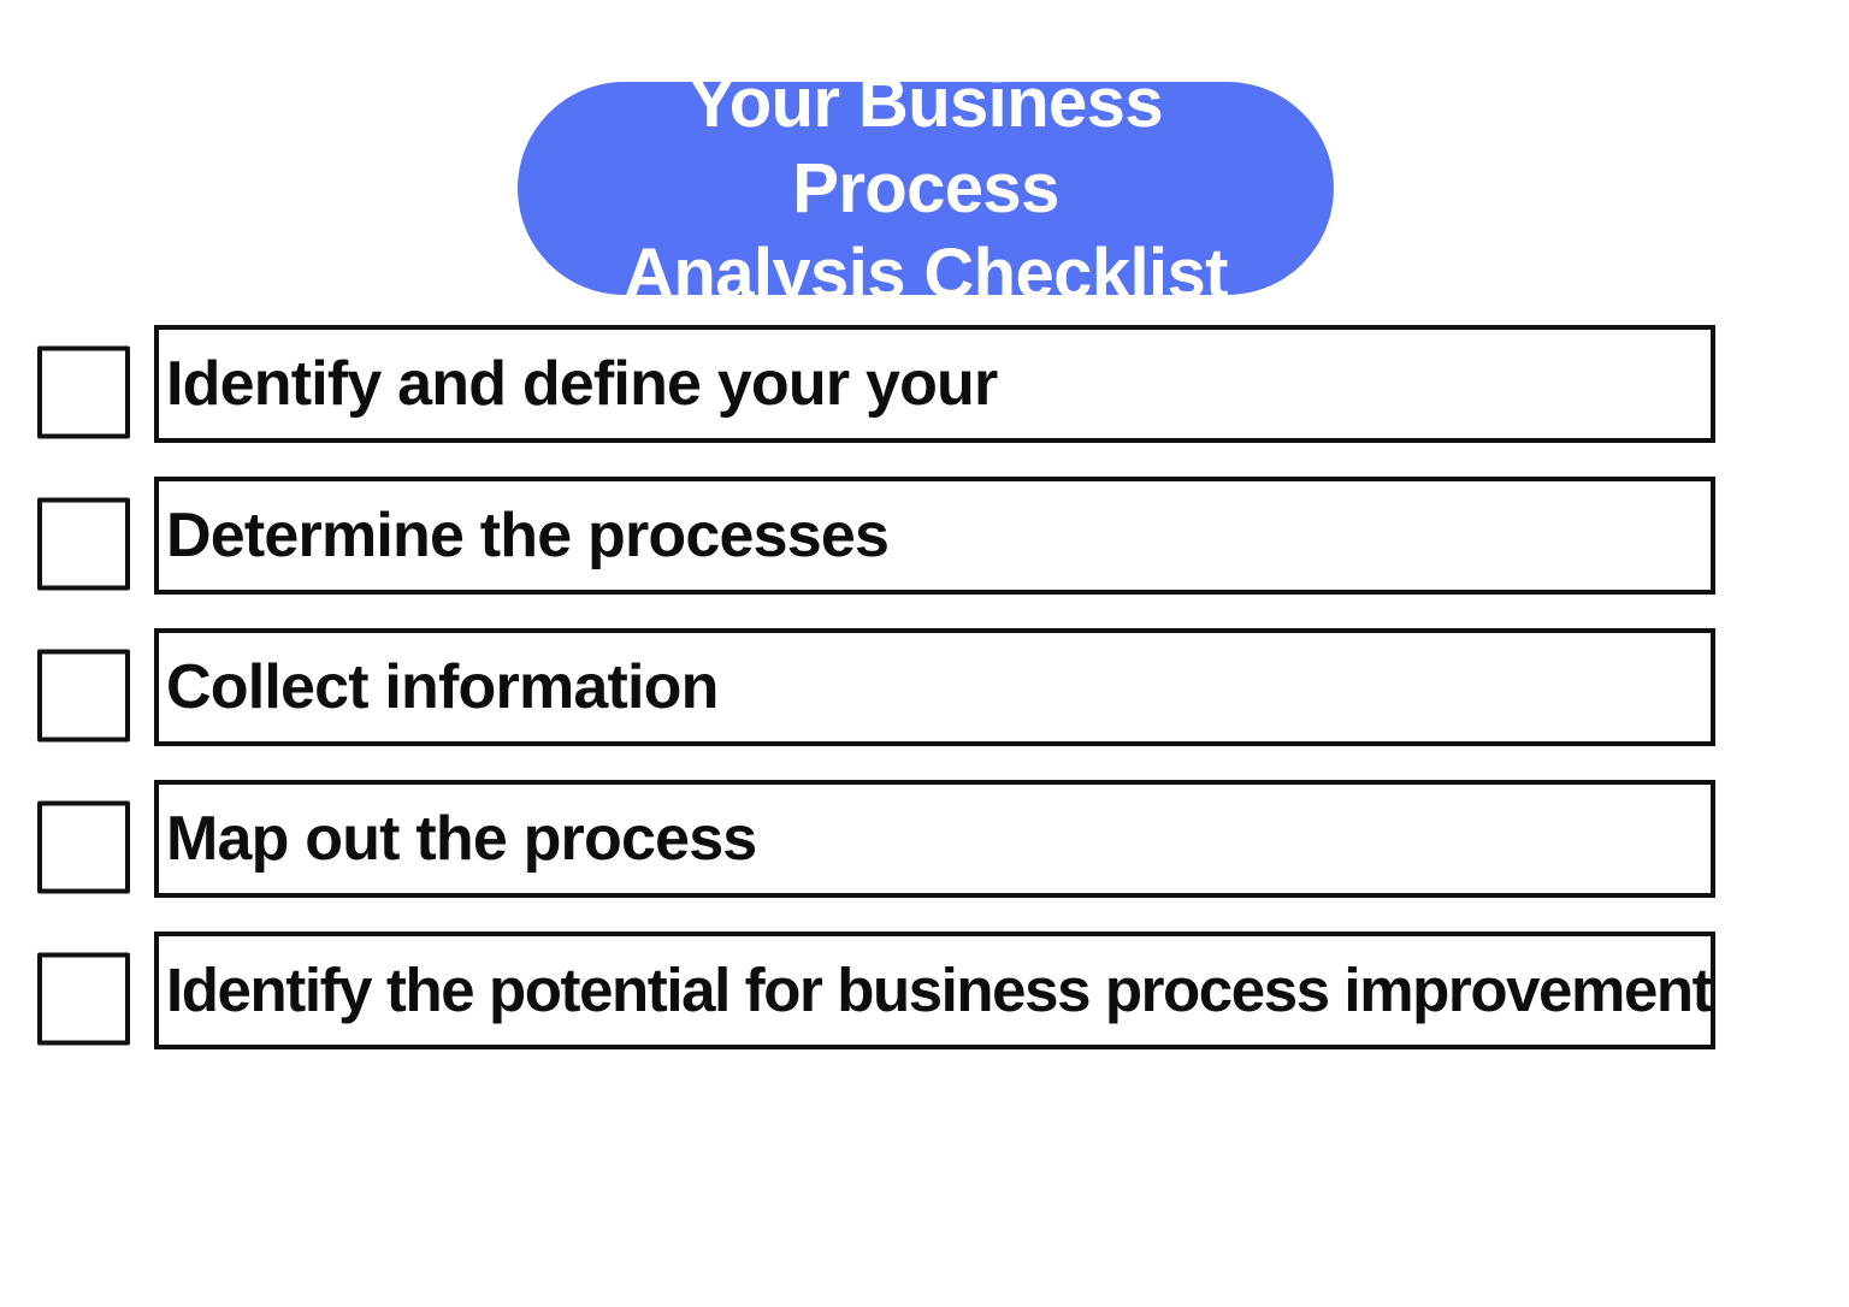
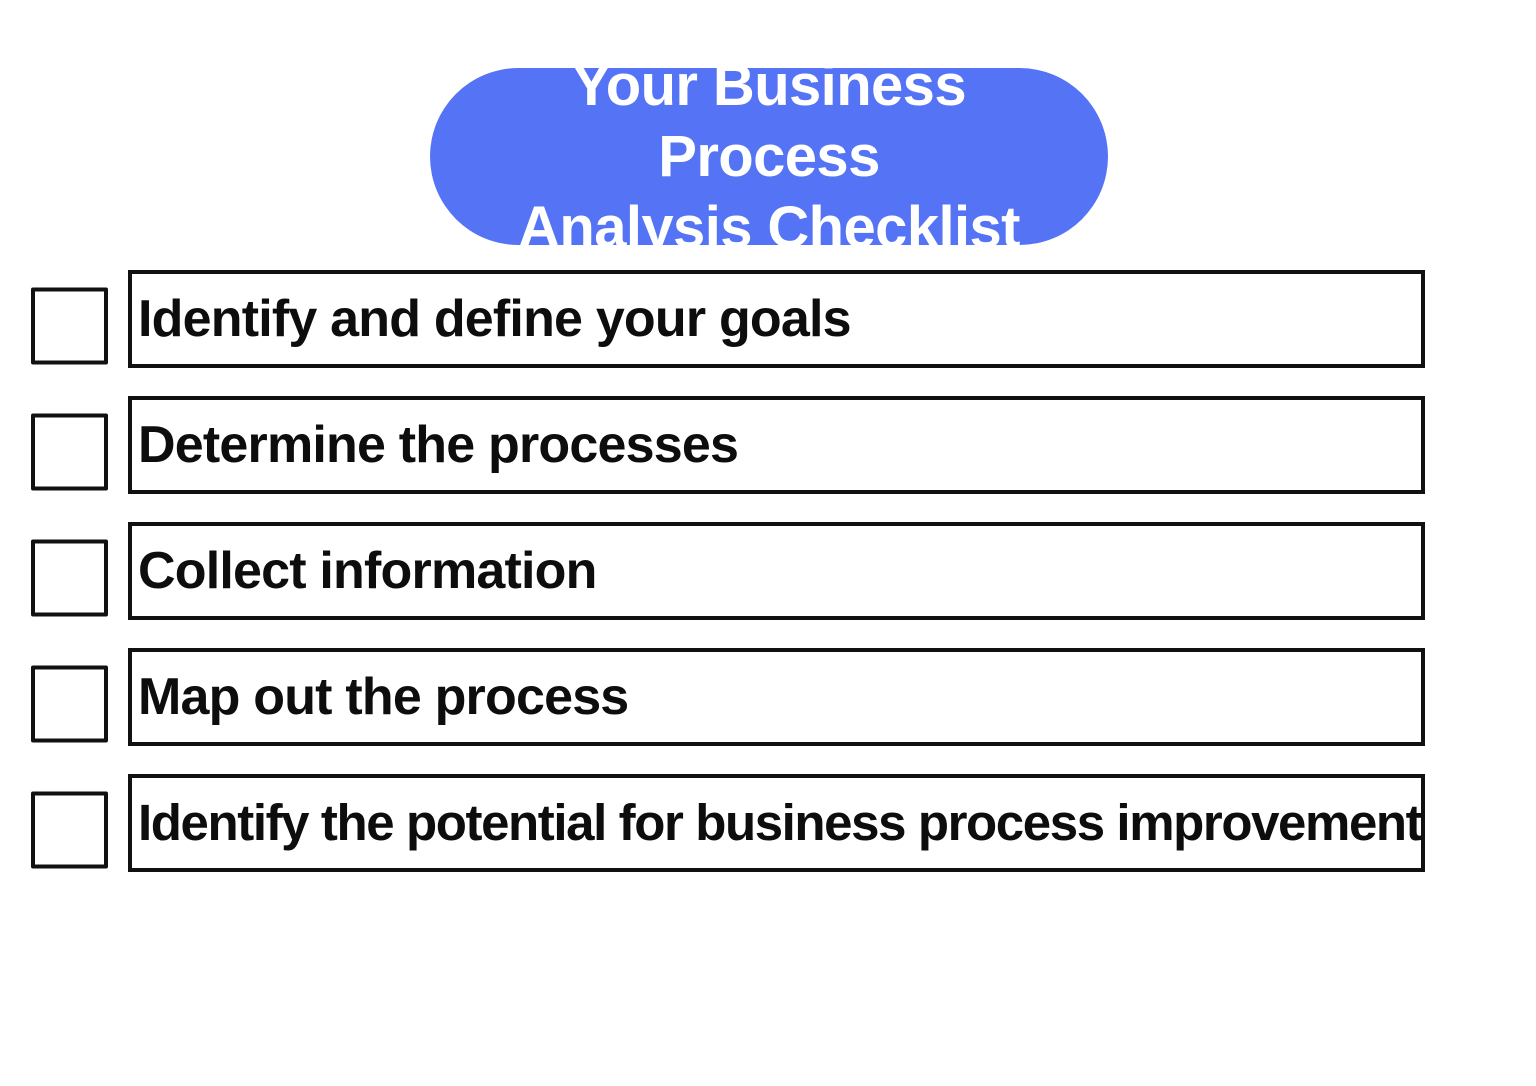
  Your Business Process
  Analysis Checklist
- Identify and define your your
+ Identify and define your goals
  Determine the processes
  Collect information
  Map out the process
  Identify the potential for business process improvement
